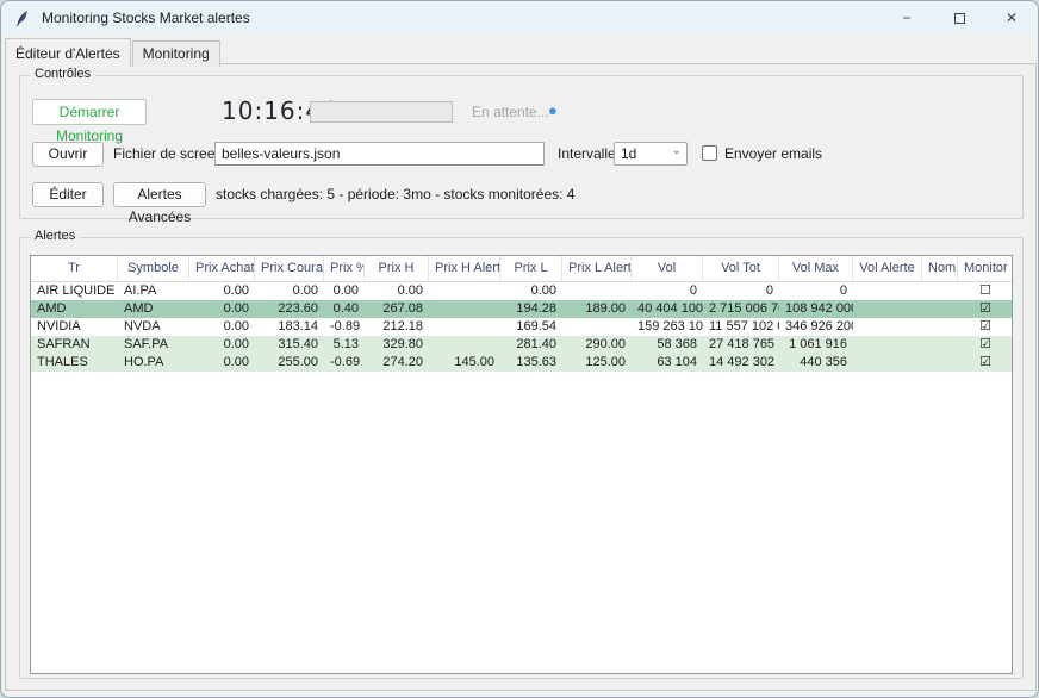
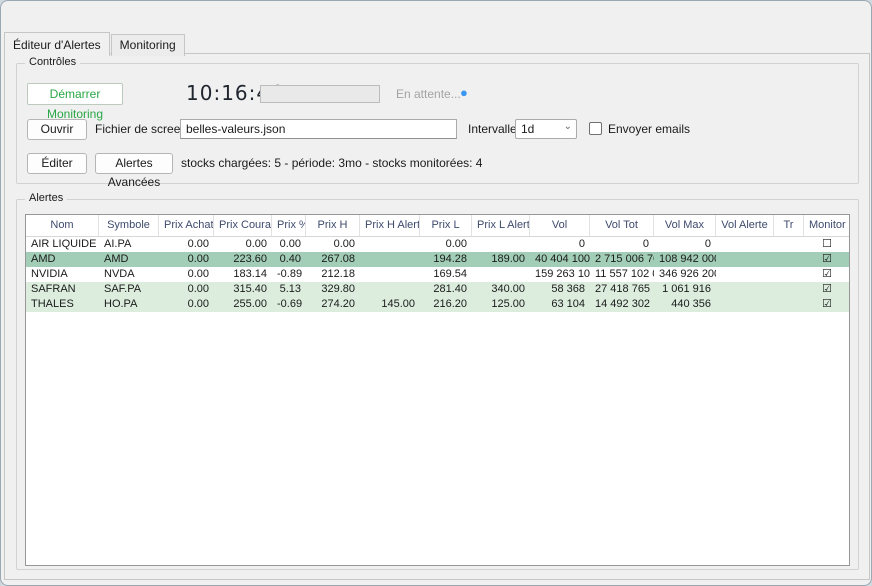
- Monitoring Stocks Market alertes
- −
- ✕
  Éditeur d'Alertes
  Monitoring
  Contrôles
  Démarrer Monitoring
  10:16:
  En attente...
  ●
  Ouvrir
  Fichier de scree
  belles-valeurs.json
  Intervalle
  1d
  ⌄
  Envoyer emails
  Éditer
  Alertes Avancées
  stocks chargées: 5 - période: 3mo - stocks monitorées: 4
  Alertes
- Tr
+ Nom
  Symbole
  Prix Achat
  Prix Coura
  Prix %
  Prix H
  Prix H Alert
  Prix L
  Prix L Alert
  Vol
  Vol Tot
  Vol Max
  Vol Alerte
- Nom
+ Tr
  Monitor
  AIR LIQUIDE
  AI.PA
  0.00
  0.00
  0.00
  0.00
  0.00
  0
  0
  0
  ☐
  AMD
  AMD
  0.00
  223.60
  0.40
  267.08
  194.28
  189.00
  40 404 100
  2 715 006 7
  108 942 00
  ☑
  NVIDIA
  NVDA
  0.00
  183.14
  -0.89
  212.18
  169.54
  159 263 10
  11 557 102
  346 926 20
  ☑
  SAFRAN
  SAF.PA
  0.00
  315.40
  5.13
  329.80
  281.40
- 290.00
+ 340.00
  58 368
  27 418 765
  1 061 916
  ☑
  THALES
  HO.PA
  0.00
  255.00
  -0.69
  274.20
  145.00
- 135.63
+ 216.20
  125.00
  63 104
  14 492 302
  440 356
  ☑
